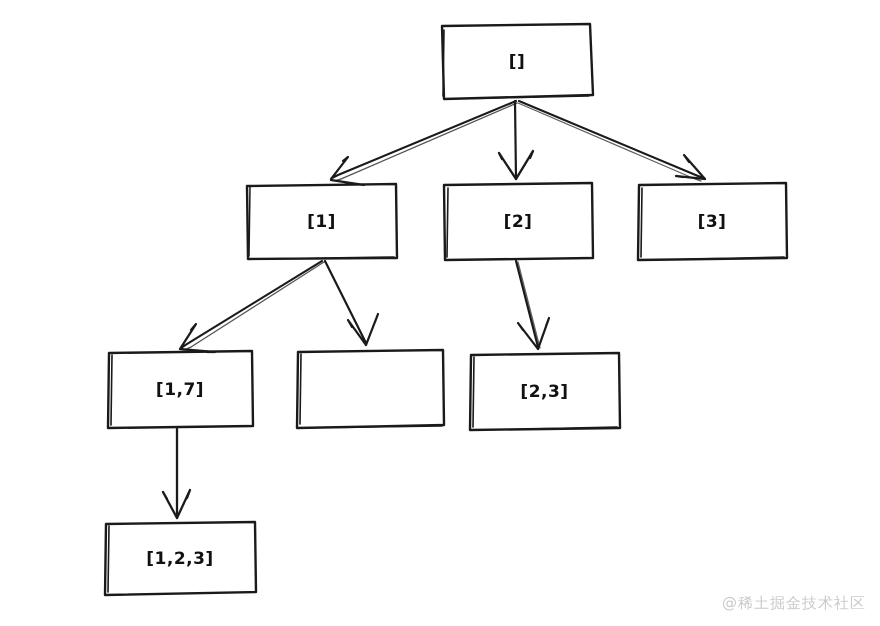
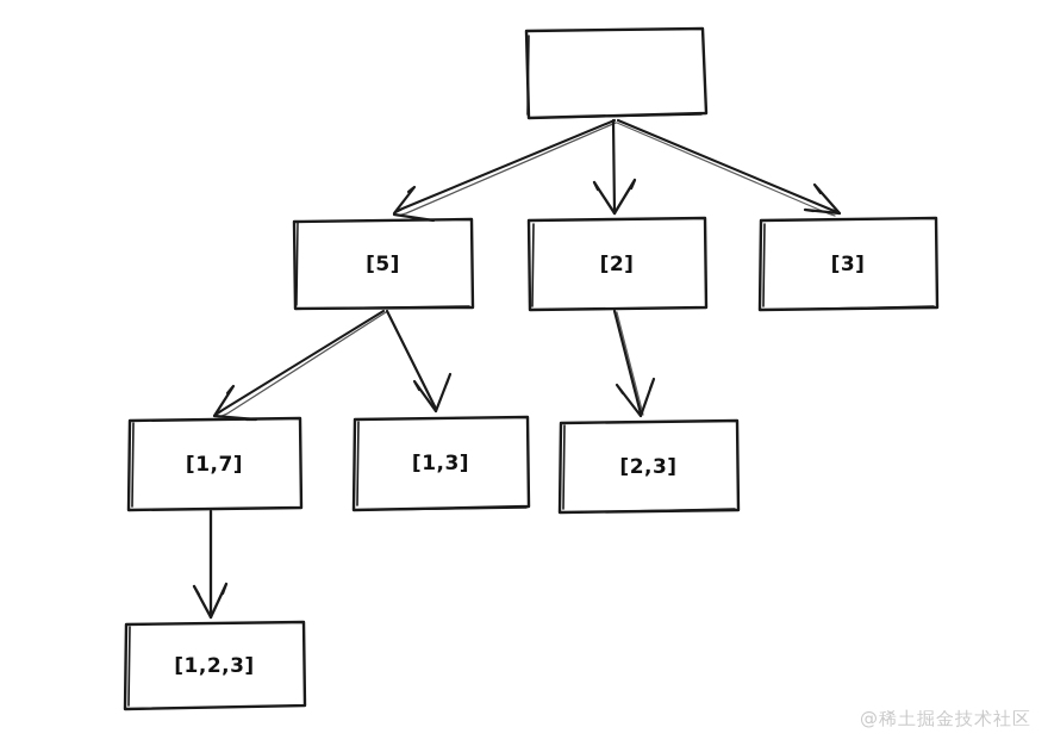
- []
- [1]
+ [5]
  [2]
  [3]
  [1,7]
+ [1,3]
  [2,3]
  [1,2,3]
  @稀土掘金技术社区
